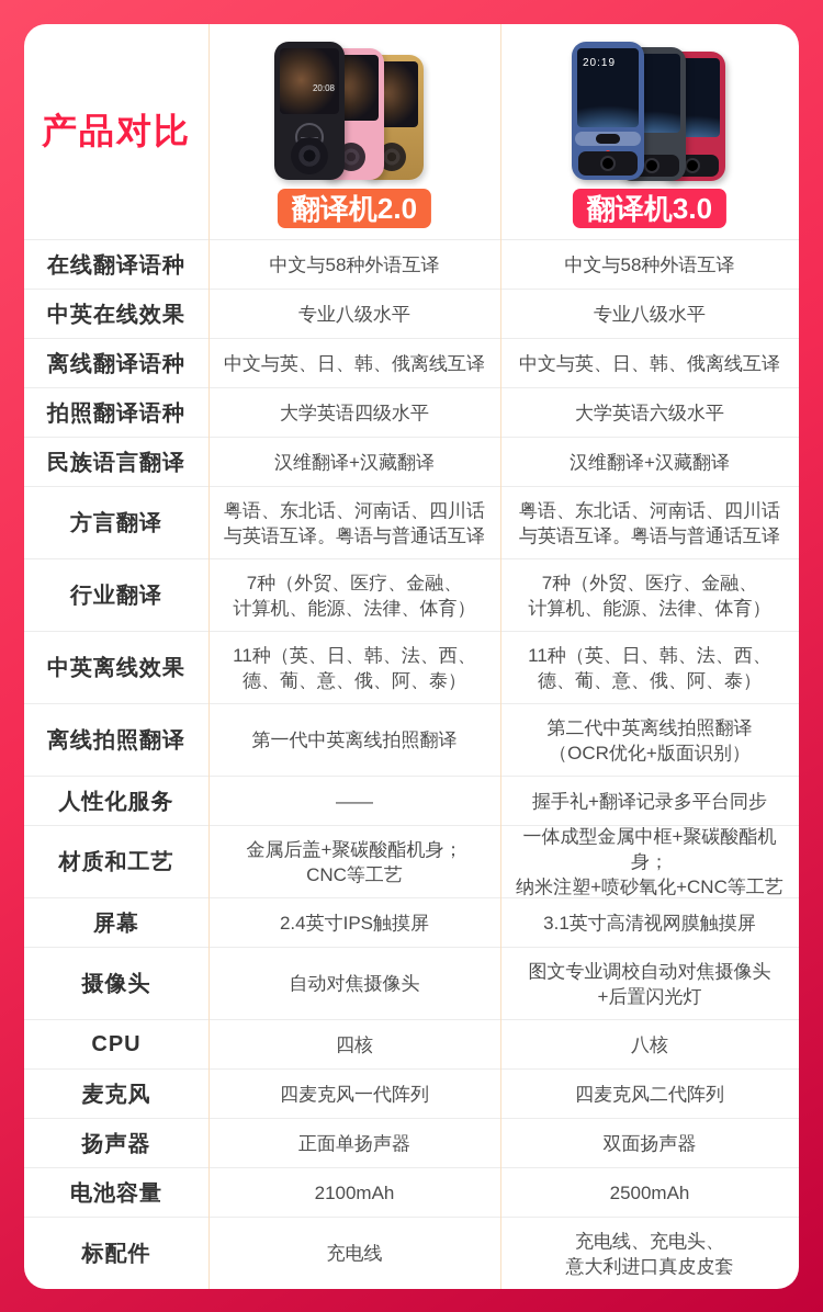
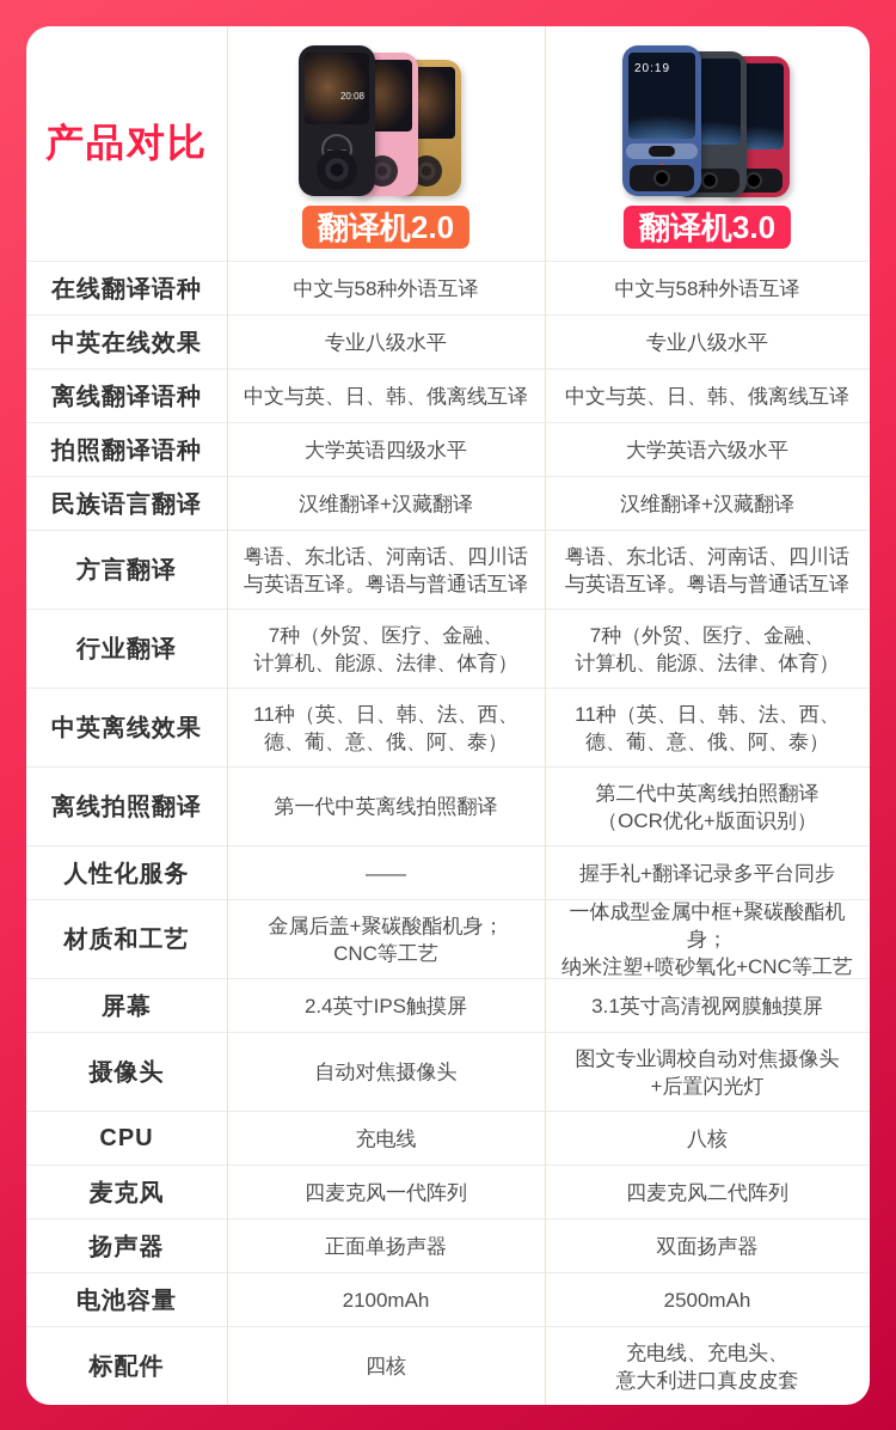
  产品对比
  20:08
  翻译机2.0
  20:19
  翻译机3.0
  在线翻译语种
  中文与58种外语互译
  中文与58种外语互译
  中英在线效果
  专业八级水平
  专业八级水平
  离线翻译语种
  中文与英、日、韩、俄离线互译
  中文与英、日、韩、俄离线互译
  拍照翻译语种
  大学英语四级水平
  大学英语六级水平
  民族语言翻译
  汉维翻译+汉藏翻译
  汉维翻译+汉藏翻译
  方言翻译
  粤语、东北话、河南话、四川话
  与英语互译。粤语与普通话互译
  粤语、东北话、河南话、四川话
  与英语互译。粤语与普通话互译
  行业翻译
  7种（外贸、医疗、金融、
  计算机、能源、法律、体育）
  7种（外贸、医疗、金融、
  计算机、能源、法律、体育）
  中英离线效果
  11种（英、日、韩、法、西、
  德、葡、意、俄、阿、泰）
  11种（英、日、韩、法、西、
  德、葡、意、俄、阿、泰）
  离线拍照翻译
  第一代中英离线拍照翻译
  第二代中英离线拍照翻译
  （OCR优化+版面识别）
  人性化服务
  ——
  握手礼+翻译记录多平台同步
  材质和工艺
  金属后盖+聚碳酸酯机身；
  CNC等工艺
  一体成型金属中框+聚碳酸酯机身；
  纳米注塑+喷砂氧化+CNC等工艺
  屏幕
  2.4英寸IPS触摸屏
  3.1英寸高清视网膜触摸屏
  摄像头
  自动对焦摄像头
  图文专业调校自动对焦摄像头
  +后置闪光灯
  CPU
- 四核
+ 充电线
  八核
  麦克风
  四麦克风一代阵列
  四麦克风二代阵列
  扬声器
  正面单扬声器
  双面扬声器
  电池容量
  2100mAh
  2500mAh
  标配件
- 充电线
+ 四核
  充电线、充电头、
  意大利进口真皮皮套
